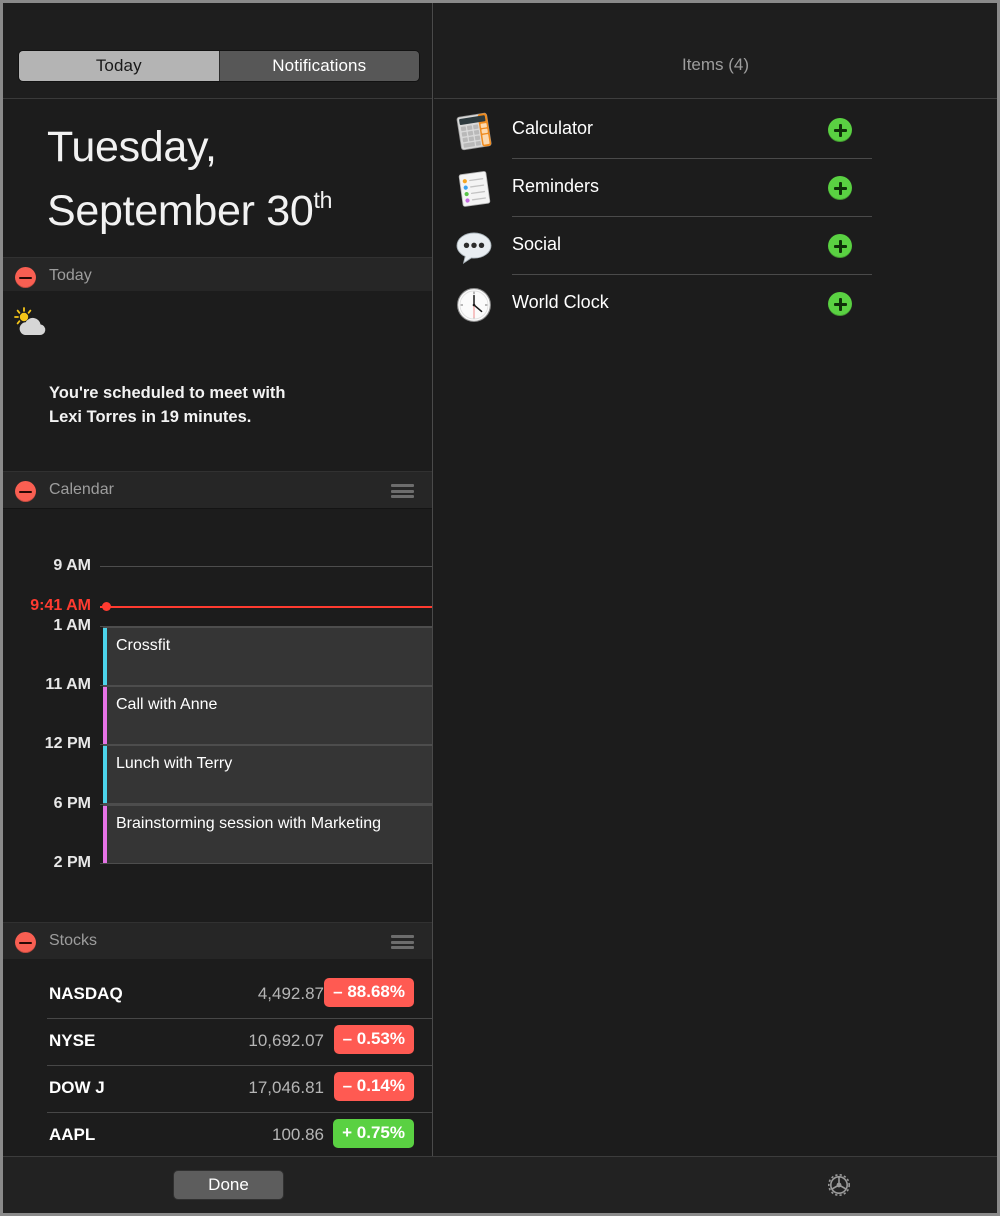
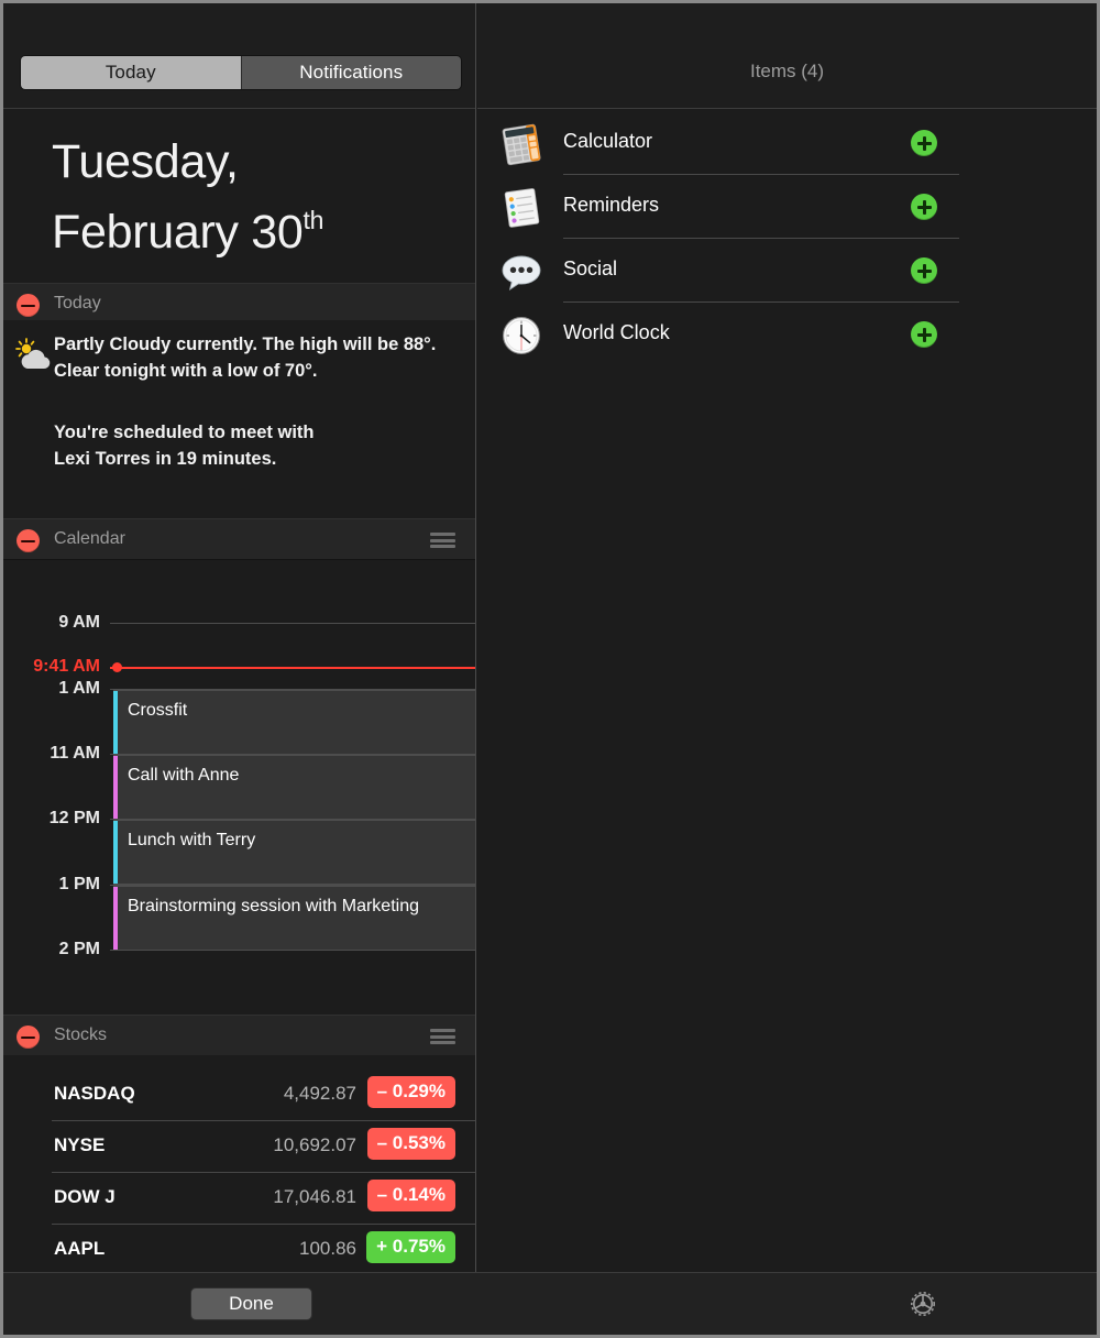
  Today
  Notifications
  Tuesday,
- September 30th
+ February 30th
  Today
+ Partly Cloudy currently. The high will be 88°.
+ Clear tonight with a low of 70°.
  You're scheduled to meet with
  Lexi Torres in 19 minutes.
  Calendar
  9 AM
  1 AM
  11 AM
  12 PM
- 6 PM
+ 1 PM
  2 PM
  Crossfit
  Call with Anne
  Lunch with Terry
  Brainstorming session with Marketing
  9:41 AM
  Stocks
  NASDAQ
  4,492.87
- – 88.68%
+ – 0.29%
  NYSE
  10,692.07
  – 0.53%
  DOW J
  17,046.81
  – 0.14%
  AAPL
  100.86
  + 0.75%
  Items (4)
  Calculator
  Reminders
  Social
  World Clock
  Done
